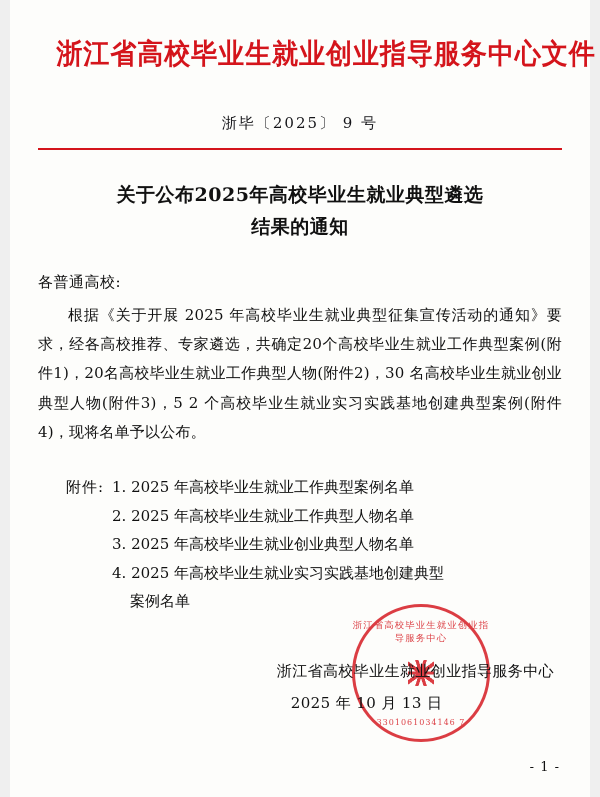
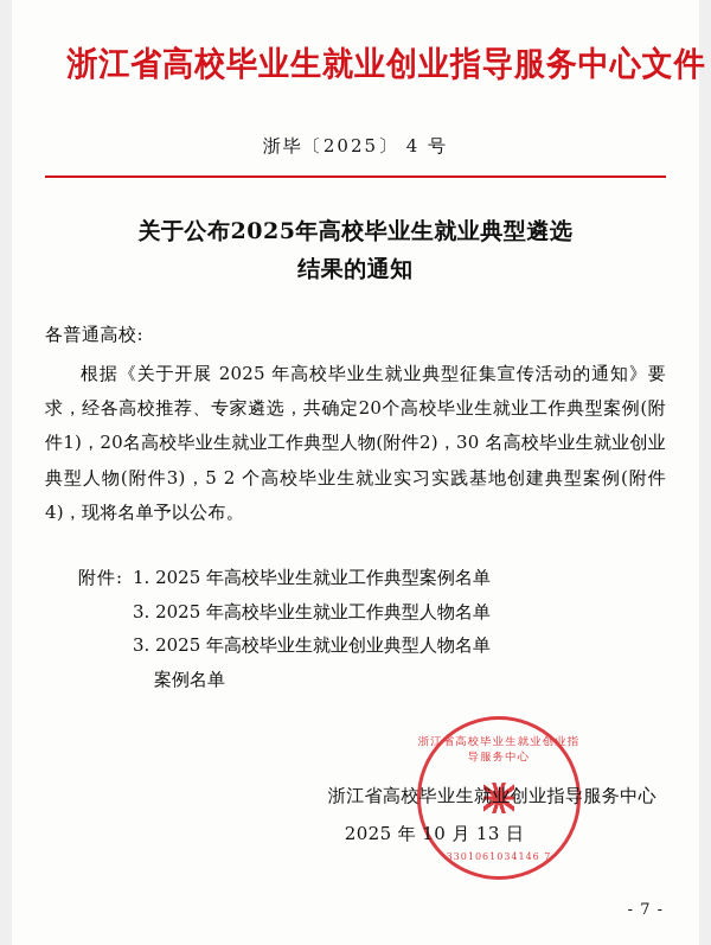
  浙江省高校毕业生就业创业指导服务中心文件
- 浙毕〔2025〕 9 号
+ 浙毕〔2025〕 4 号
  关于公布2025年高校毕业生就业典型遴选
  结果的通知
  各普通高校:
  根据《关于开展 2025 年高校毕业生就业典型征集宣传活动的通知》要求，经各高校推荐、专家遴选，共确定20个高校毕业生就业工作典型案例(附件1)，20名高校毕业生就业工作典型人物(附件2)，30 名高校毕业生就业创业典型人物(附件3)，5 2 个高校毕业生就业实习实践基地创建典型案例(附件4)，现将名单予以公布。
  附件:
  1. 2025 年高校毕业生就业工作典型案例名单
- 2. 2025 年高校毕业生就业工作典型人物名单
+ 3. 2025 年高校毕业生就业工作典型人物名单
  3. 2025 年高校毕业生就业创业典型人物名单
- 4. 2025 年高校毕业生就业实习实践基地创建典型
  案例名单
  浙江省高校毕业生就业创业指导服务中心
  3301061034146 7
  浙江省高校毕业生就业创业指导服务中心
  2025 年 10 月 13 日
- - 1 -
+ - 7 -
